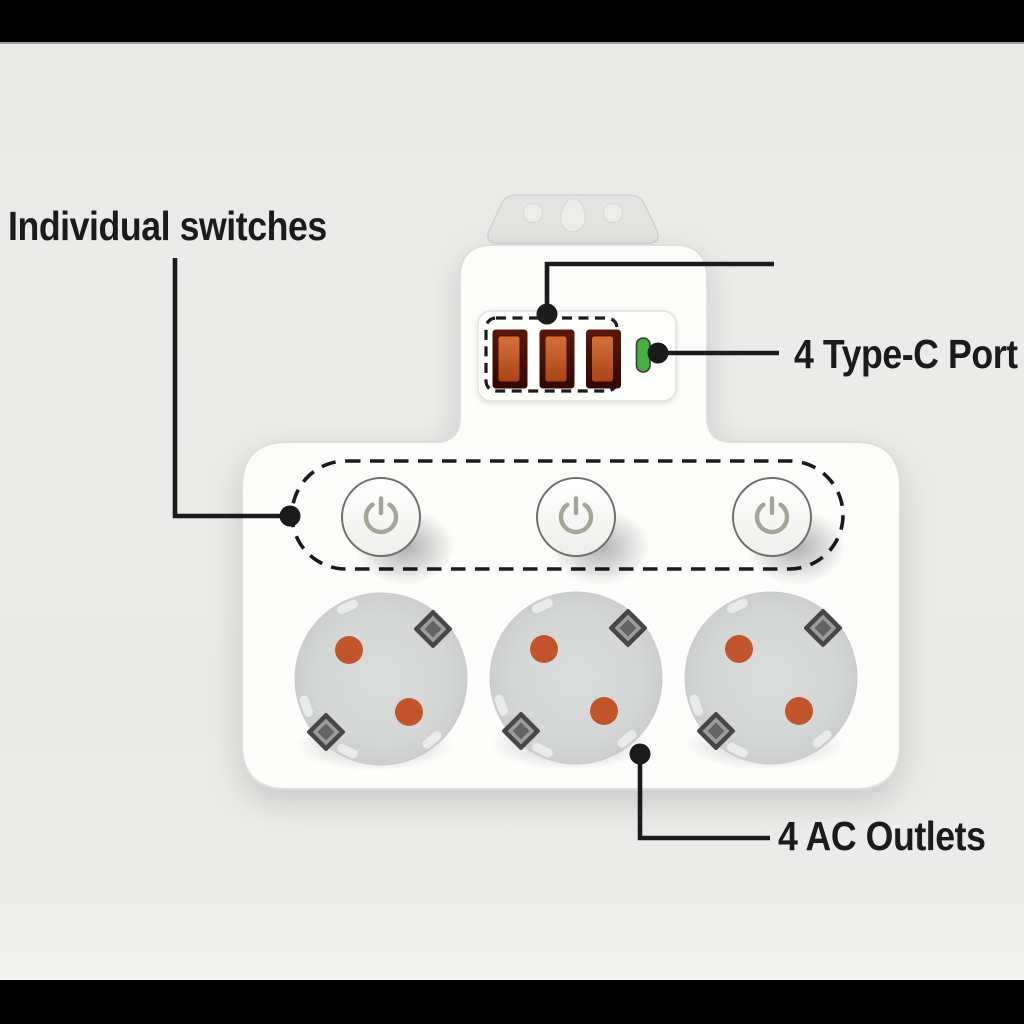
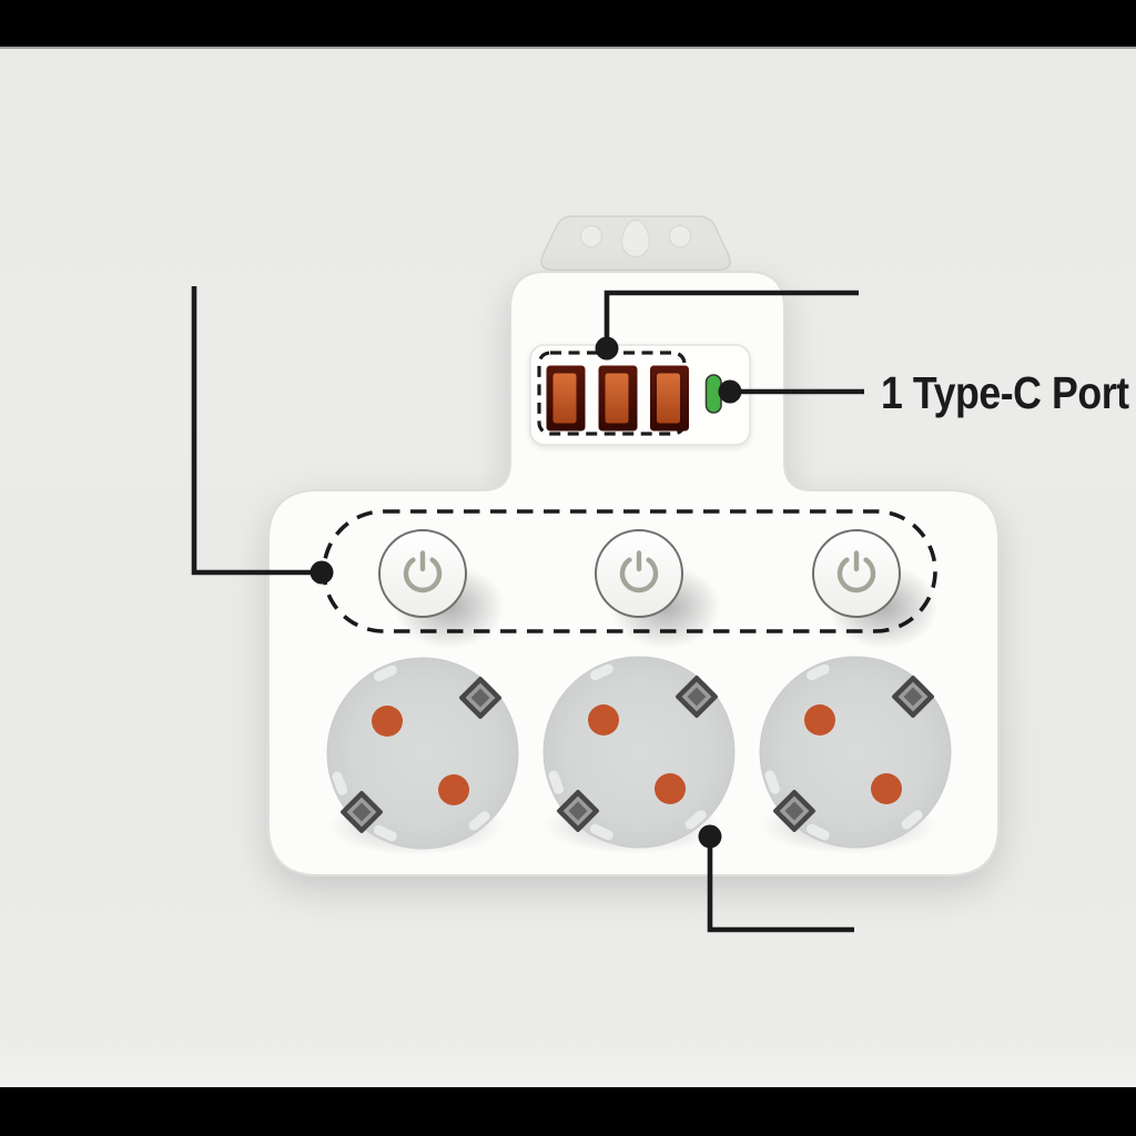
- Individual switches
- 4 Type-C Port
+ 1 Type-C Port
- 4 AC Outlets
